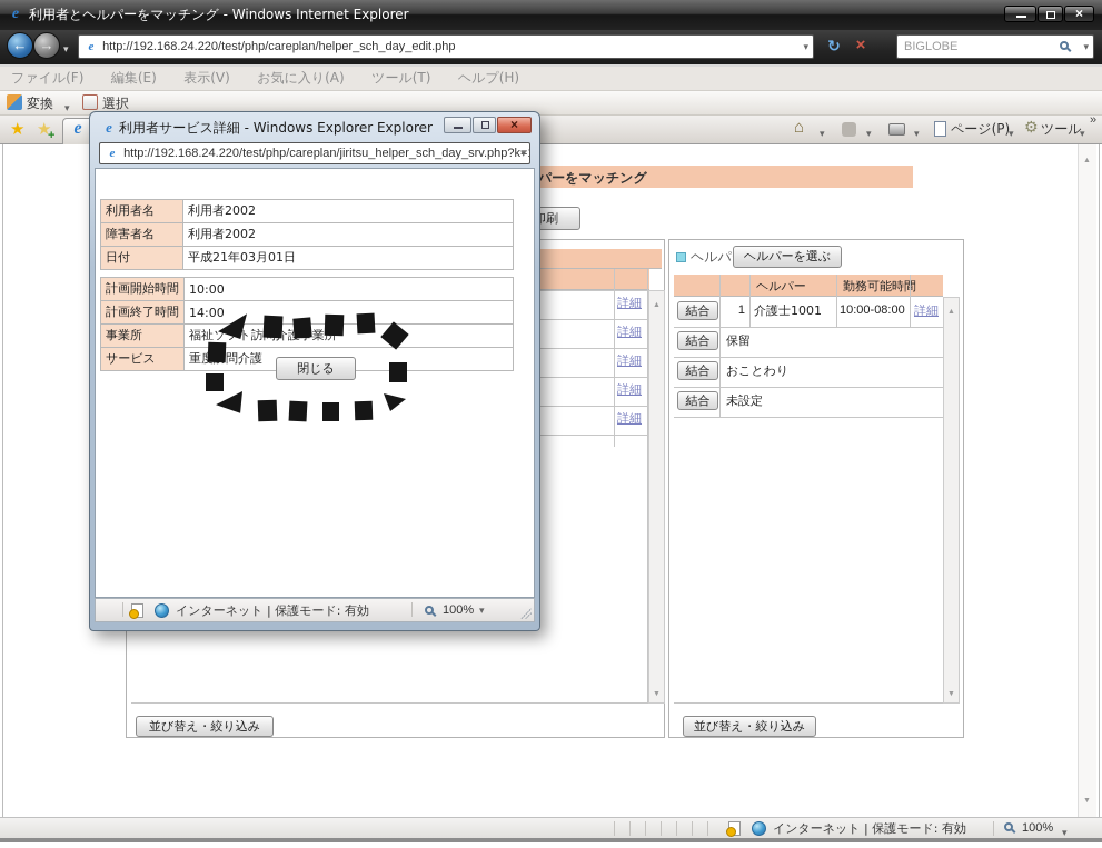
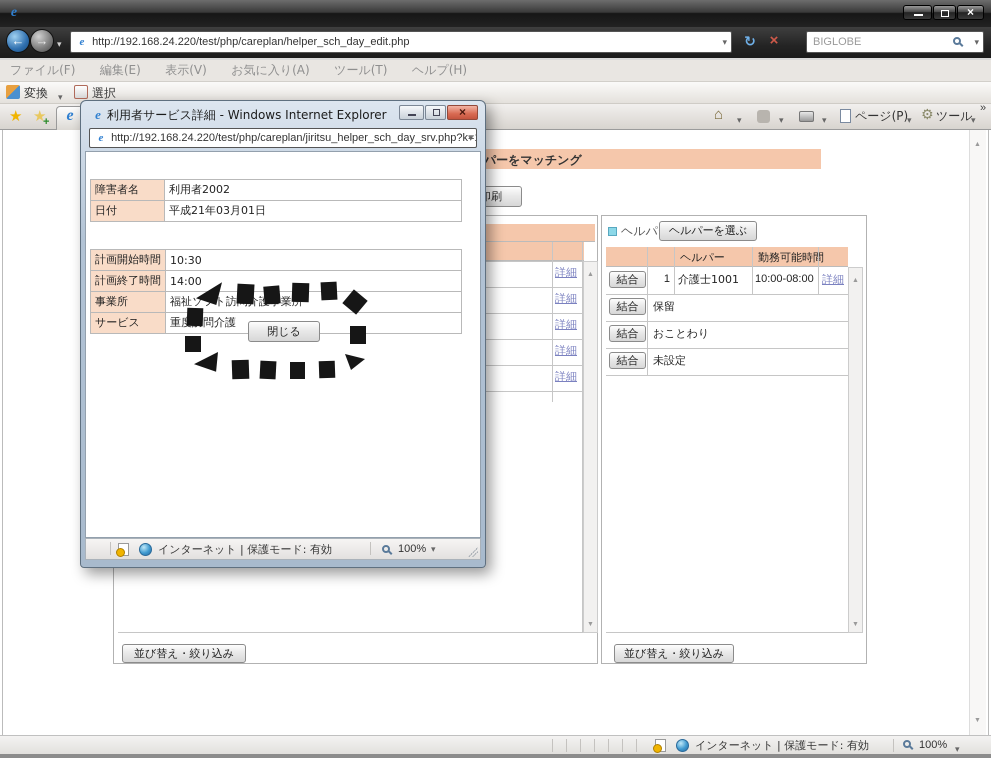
  e
- 利用者とヘルパーをマッチング - Windows Internet Explorer
  e http://192.168.24.220/test/php/careplan/helper_sch_day_edit.php
  BIGLOBE
  ファイル(F) 編集(E) 表示(V) お気に入り(A) ツール(T) ヘルプ(H)
  変換
  選択
  e
  ページ(P)
  »
  詳細
  詳細
  詳細
  詳細
  詳細
  並び替え・絞り込み
  ヘルパ
  ヘルパーを選ぶ
  ヘルパー
  勤務可能時
  結合
  1
  介護士1001
  10:00-08:00
  詳細
  結合
  保留
  結合
  おことわり
  結合
  未設定
  並び替え・絞り込み
  e
- 利用者サービス詳細 - Windows Explorer Explorer
+ 利用者サービス詳細 - Windows Internet Explorer
  e http://192.168.24.220/test/php/careplan/jiritsu_helper_sch_day_srv.php?k=
- 利用者名	利用者2002
  障害者名	利用者2002
  日付	平成21年03月01日
- 計画開始時間	10:00
+ 計画開始時間	10:30
  計画終了時間	14:00
  サービス	重問介護
  閉じる
  インターネット | 保護モード: 有効
  100%
  インターネット | 保護モード: 有効
  100%
